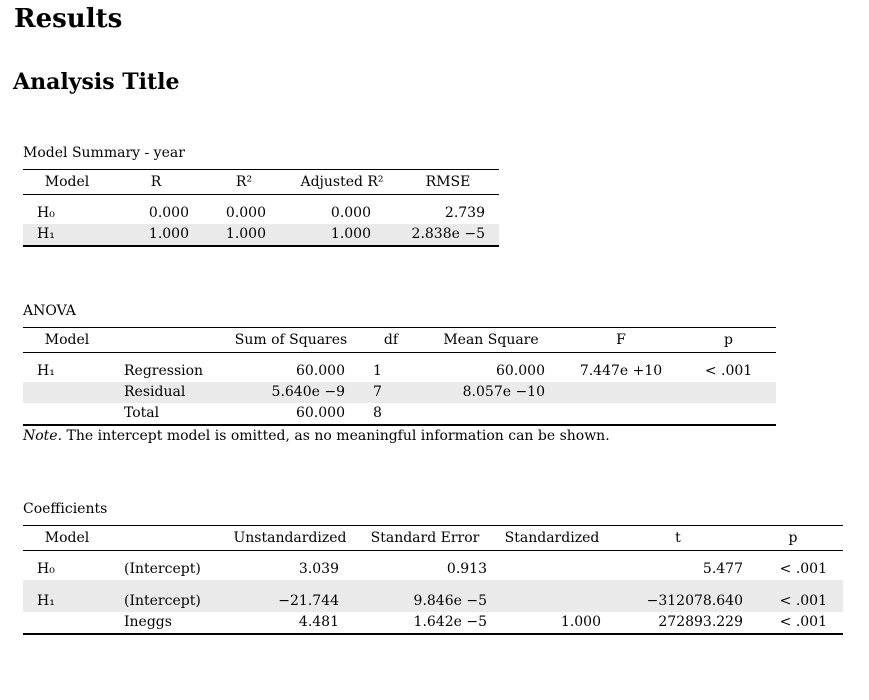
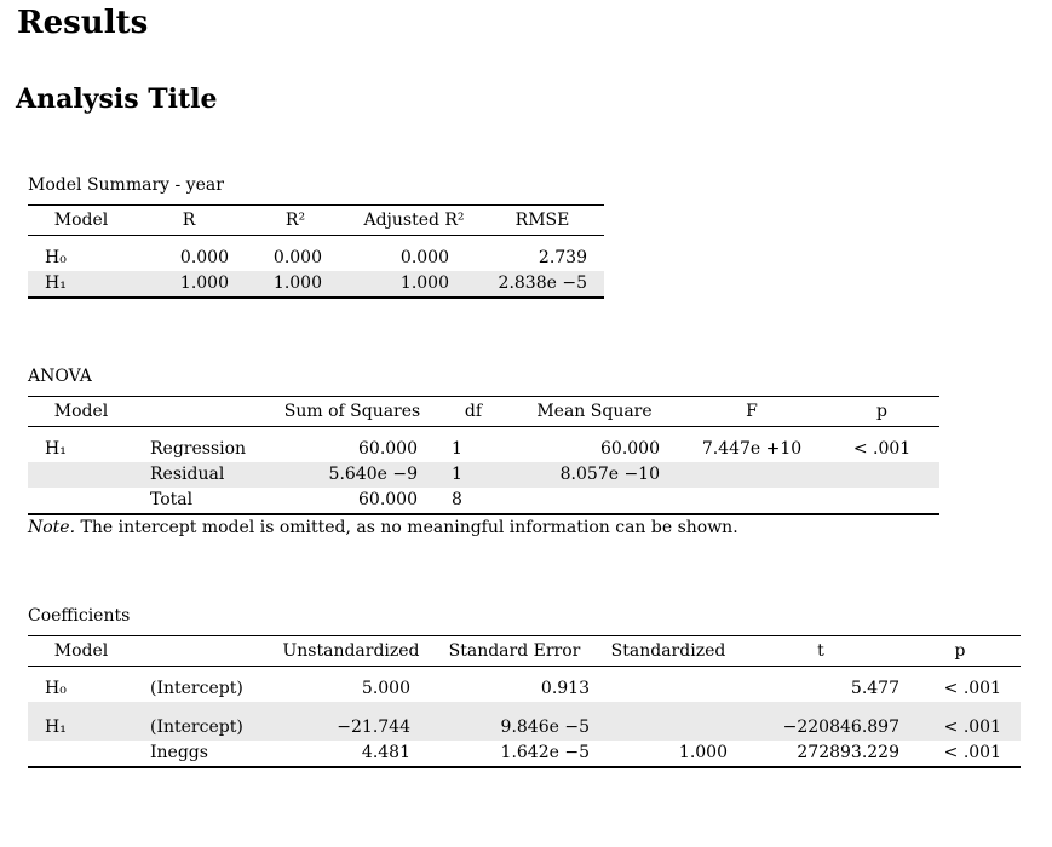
  Results
  Analysis Title
  Model Summary - year
  Model	R	R²	Adjusted R²	RMSE
  H₀	0.000	0.000	0.000	2.739
  H₁	1.000	1.000	1.000	2.838e −5
  ANOVA
  Model		Sum of Squares	df	Mean Square	F	p
  H₁	Regression	60.000	1	60.000	7.447e +10	< .001
- 	Residual	5.640e −9	7	8.057e −10
+ 	Residual	5.640e −9	1	8.057e −10
  	Total	60.000	8
  Note. The intercept model is omitted, as no meaningful information can be shown.
  Coefficients
  Model		Unstandardized	Standard Error	Standardized	t	p
- H₀	(Intercept)	3.039	0.913		5.477	< .001
+ H₀	(Intercept)	5.000	0.913		5.477	< .001
- H₁	(Intercept)	−21.744	9.846e −5		−312078.640	< .001
+ H₁	(Intercept)	−21.744	9.846e −5		−220846.897	< .001
  	Ineggs	4.481	1.642e −5	1.000	272893.229	< .001
